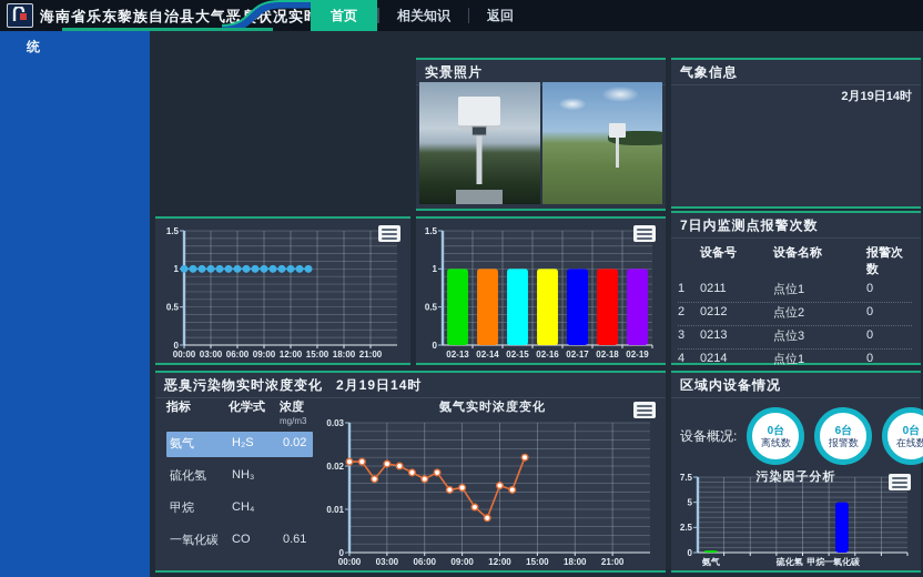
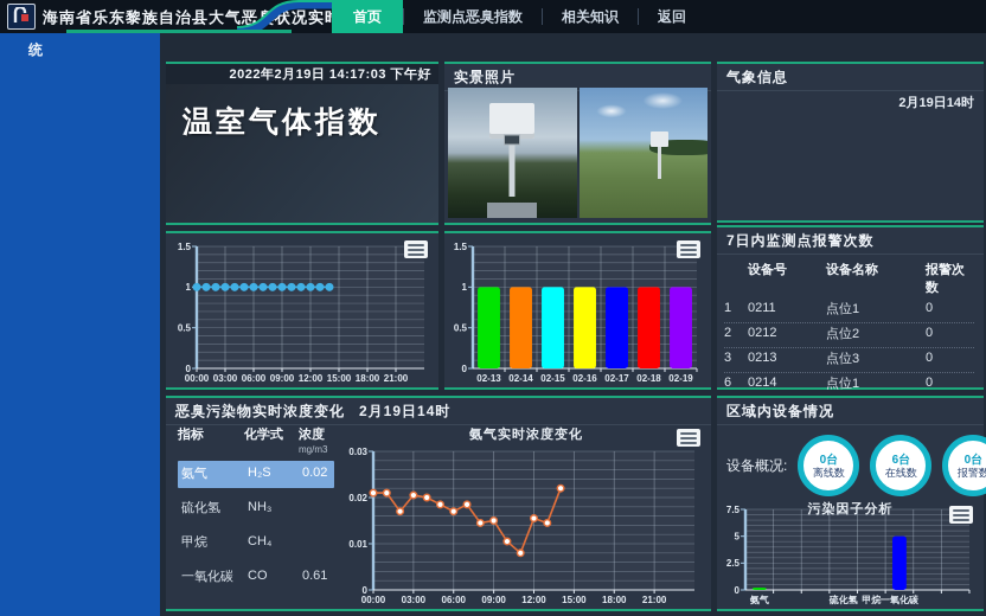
  海南省乐东黎族自治县大气恶状况实
  首页
+ 监测点恶臭指数
  相关知识
  返回
  统
+ 2022年2月19日 14:17:03 下午好
+ 温室气体指数
  实景照片
  气象信息
  2月19日14时
  0
  0.5
  1
  1.5
  00:00
  03:00
  06:00
  09:00
  12:00
  15:00
  18:00
  21:00
  0
  0.5
  1
  1.5
  02-13
  02-14
  02-15
  02-16
  02-17
  02-18
  02-19
  7日内监测点报警次数
  设备号
  设备名称
  报警次数
  1
  0211
  点位1
  0
  2
  0212
  点位2
  0
  3
  0213
  点位3
  0
- 4
+ 6
  0214
  点位1
  0
  恶臭污染物实时浓度变化
  2月19日14时
  指标
  化学式
  浓度
  mg/m3
  氨气
  H₂S
  0.02
  硫化氢
  NH₃
  甲烷
  CH₄
  一氧化碳
  CO
  0.61
  氨气实时浓度变化
  0
  0.01
  0.02
  0.03
  00:00
  03:00
  06:00
  09:00
  12:00
  15:00
  18:00
  21:00
  区域内设备情况
  设备概况:
  0台
  离线数
  6台
- 报警数
+ 在线数
  0台
- 在线数
+ 报警数
  0
  2.5
  5
  7.5
  氨气
  硫化氢
  甲烷
  一氧化碳
